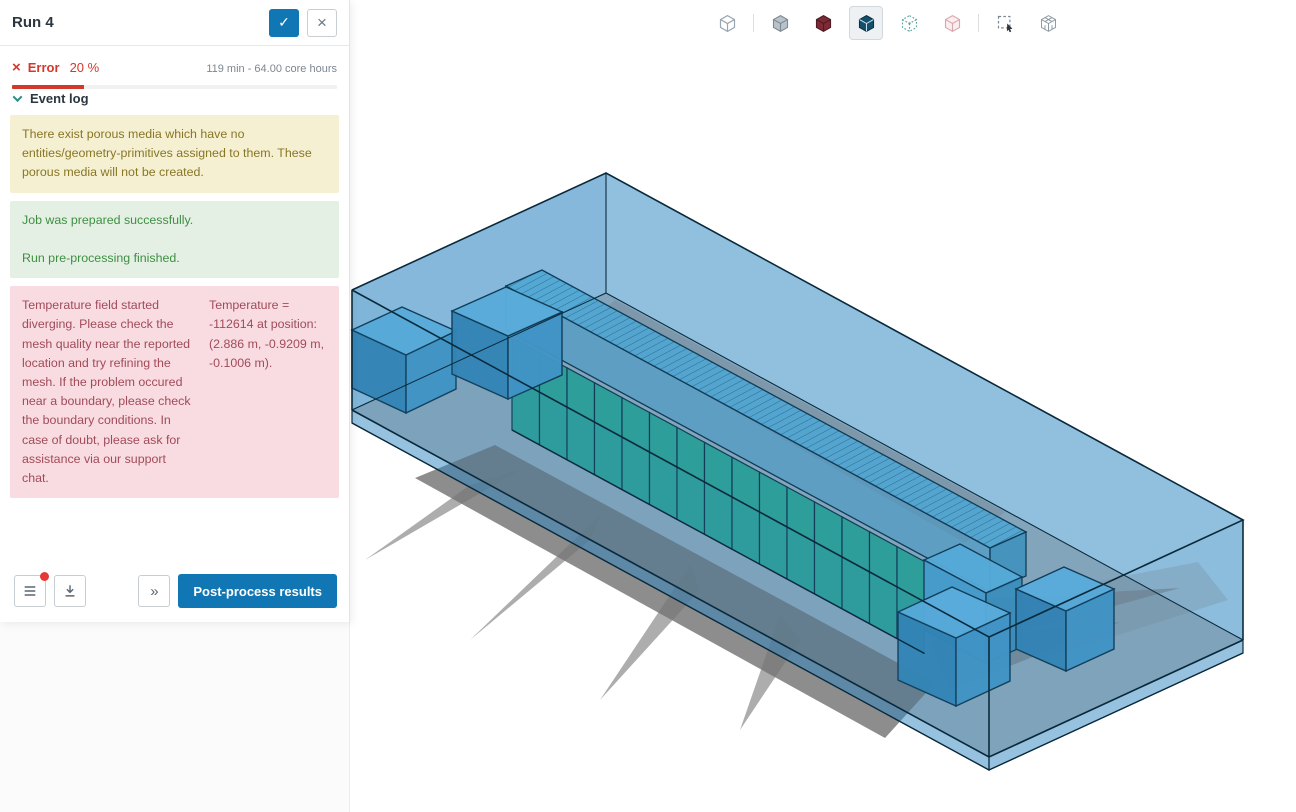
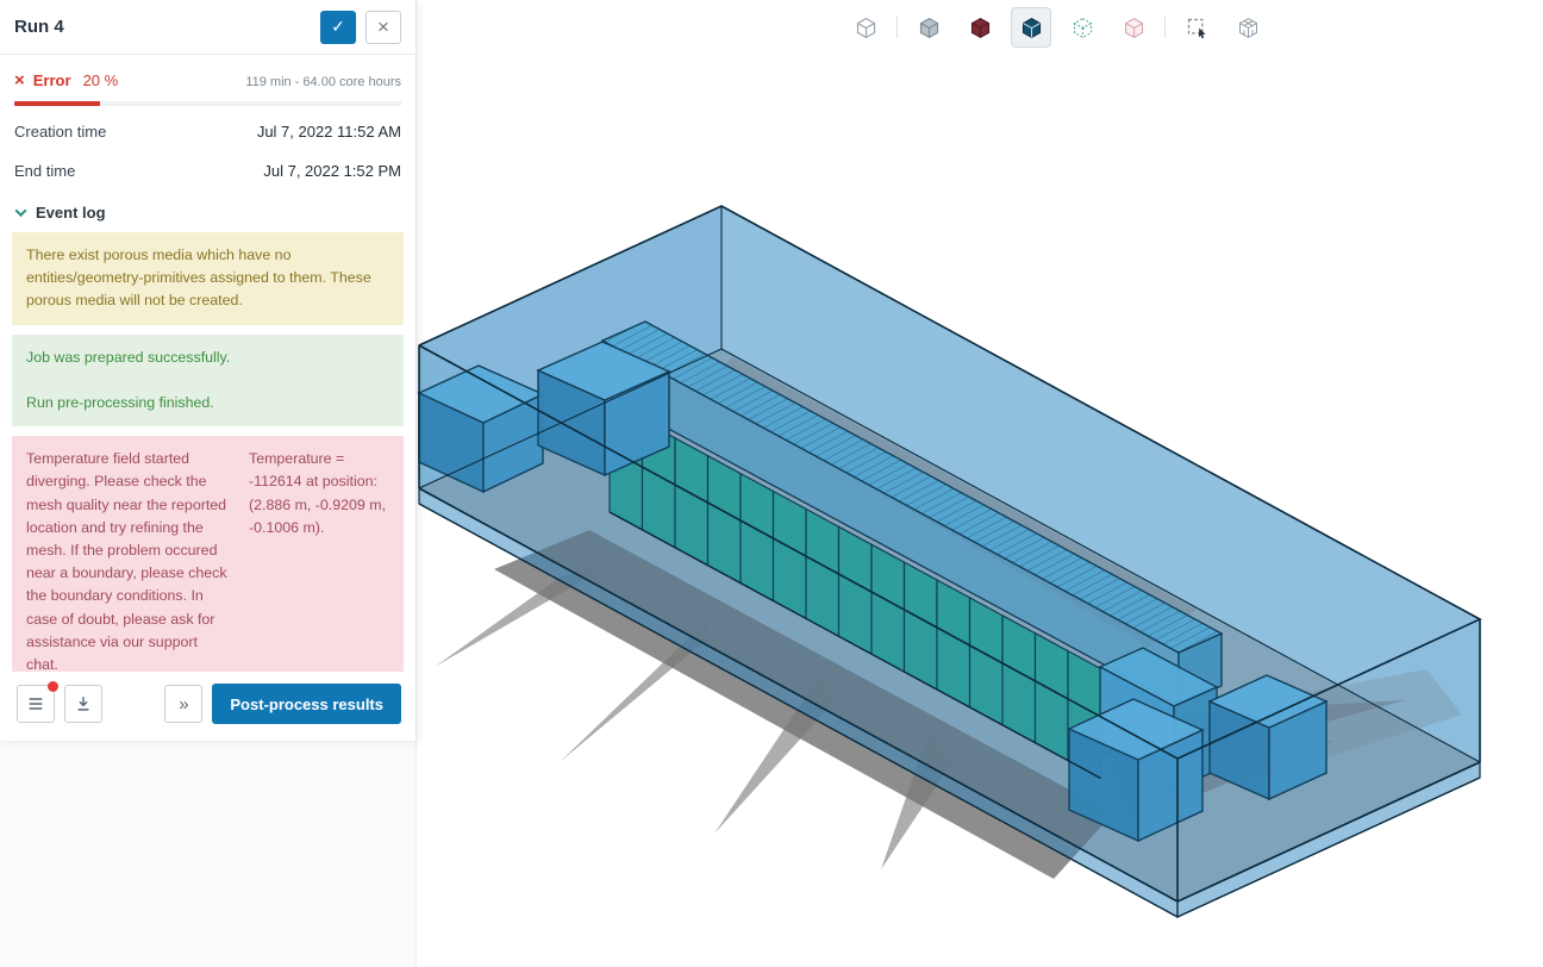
  Run 4
  ✓
  ×
  ×
  Error
  20 %
  119 min - 64.00 core hours
+ Creation time
+ Jul 7, 2022 11:52 AM
+ End time
+ Jul 7, 2022 1:52 PM
  Event log
  There exist porous media which have no entities/geometry-primitives assigned to them. These porous media will not be created.
  Job was prepared successfully.
  Run pre-processing finished.
  Temperature field started diverging. Please check the mesh quality near the reported location and try refining the mesh. If the problem occured near a boundary, please check the boundary conditions. In case of doubt, please ask for assistance via our support chat.
  Temperature = -112614 at position: (2.886 m, -0.9209 m, -0.1006 m).
  »
  Post-process results
